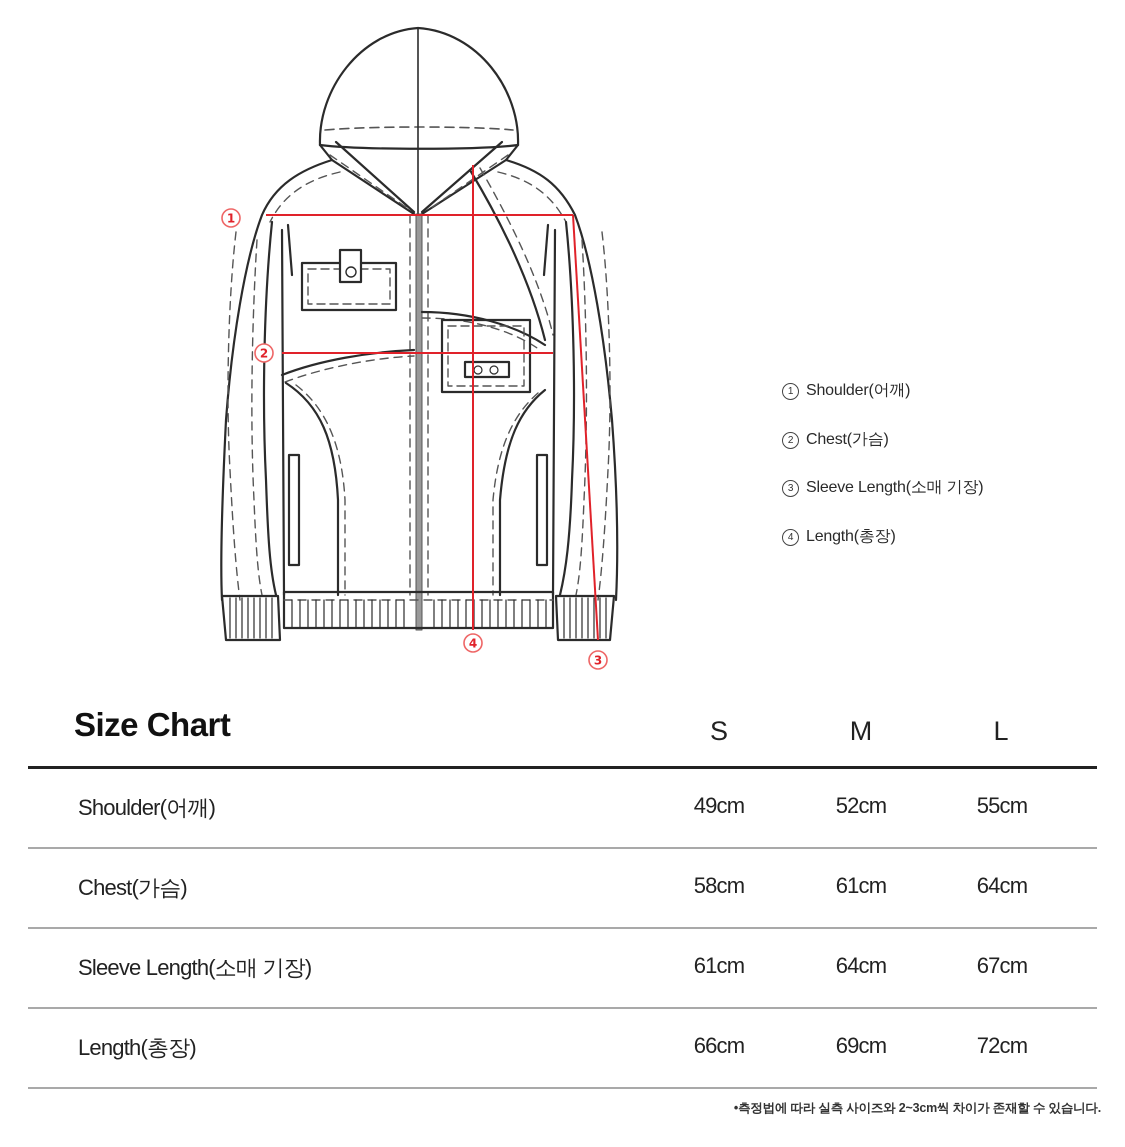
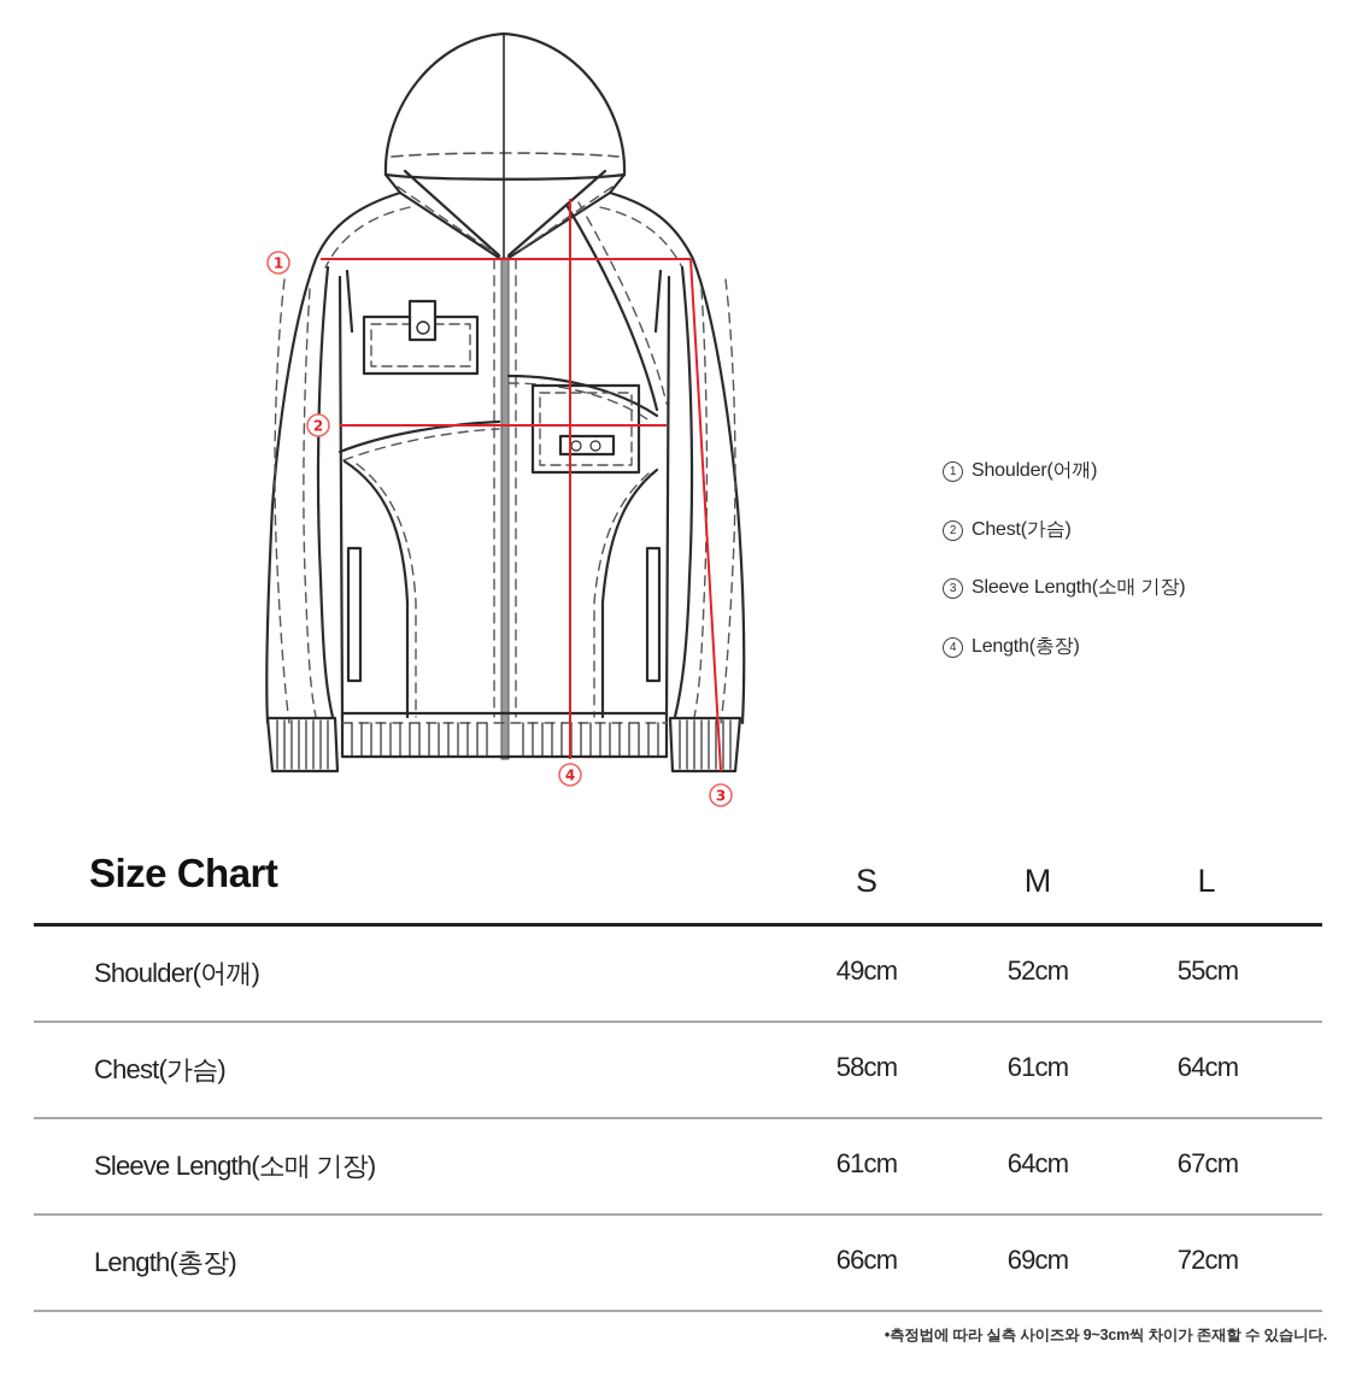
  1
  2
  4
  3
  1
  Shoulder(어깨)
  2
  Chest(가슴)
  3
  Sleeve Length(소매 기장)
  4
  Length(총장)
  Size Chart
  S
  M
  L
  Shoulder(어깨)
  49cm
  52cm
  55cm
  Chest(가슴)
  58cm
  61cm
  64cm
  Sleeve Length(소매 기장)
  61cm
  64cm
  67cm
  Length(총장)
  66cm
  69cm
  72cm
- •측정법에 따라 실측 사이즈와 2~3cm씩 차이가 존재할 수 있습니다.
+ •측정법에 따라 실측 사이즈와 9~3cm씩 차이가 존재할 수 있습니다.
